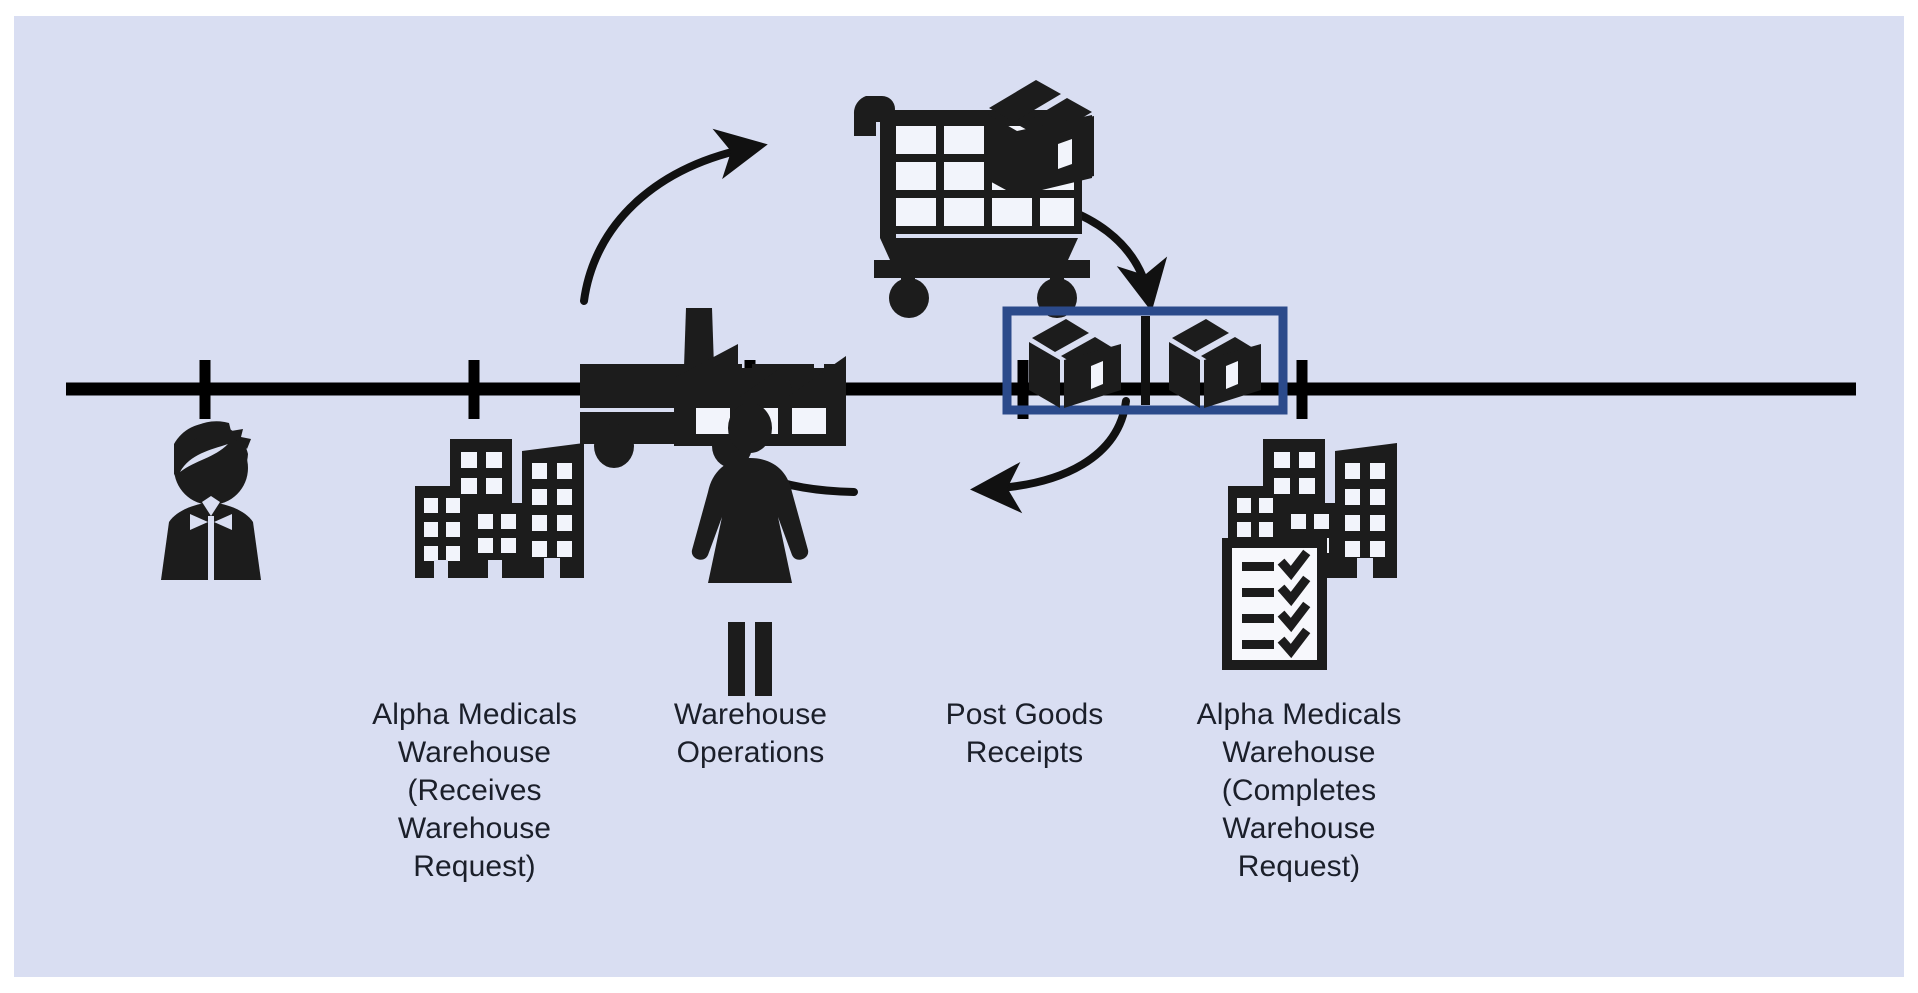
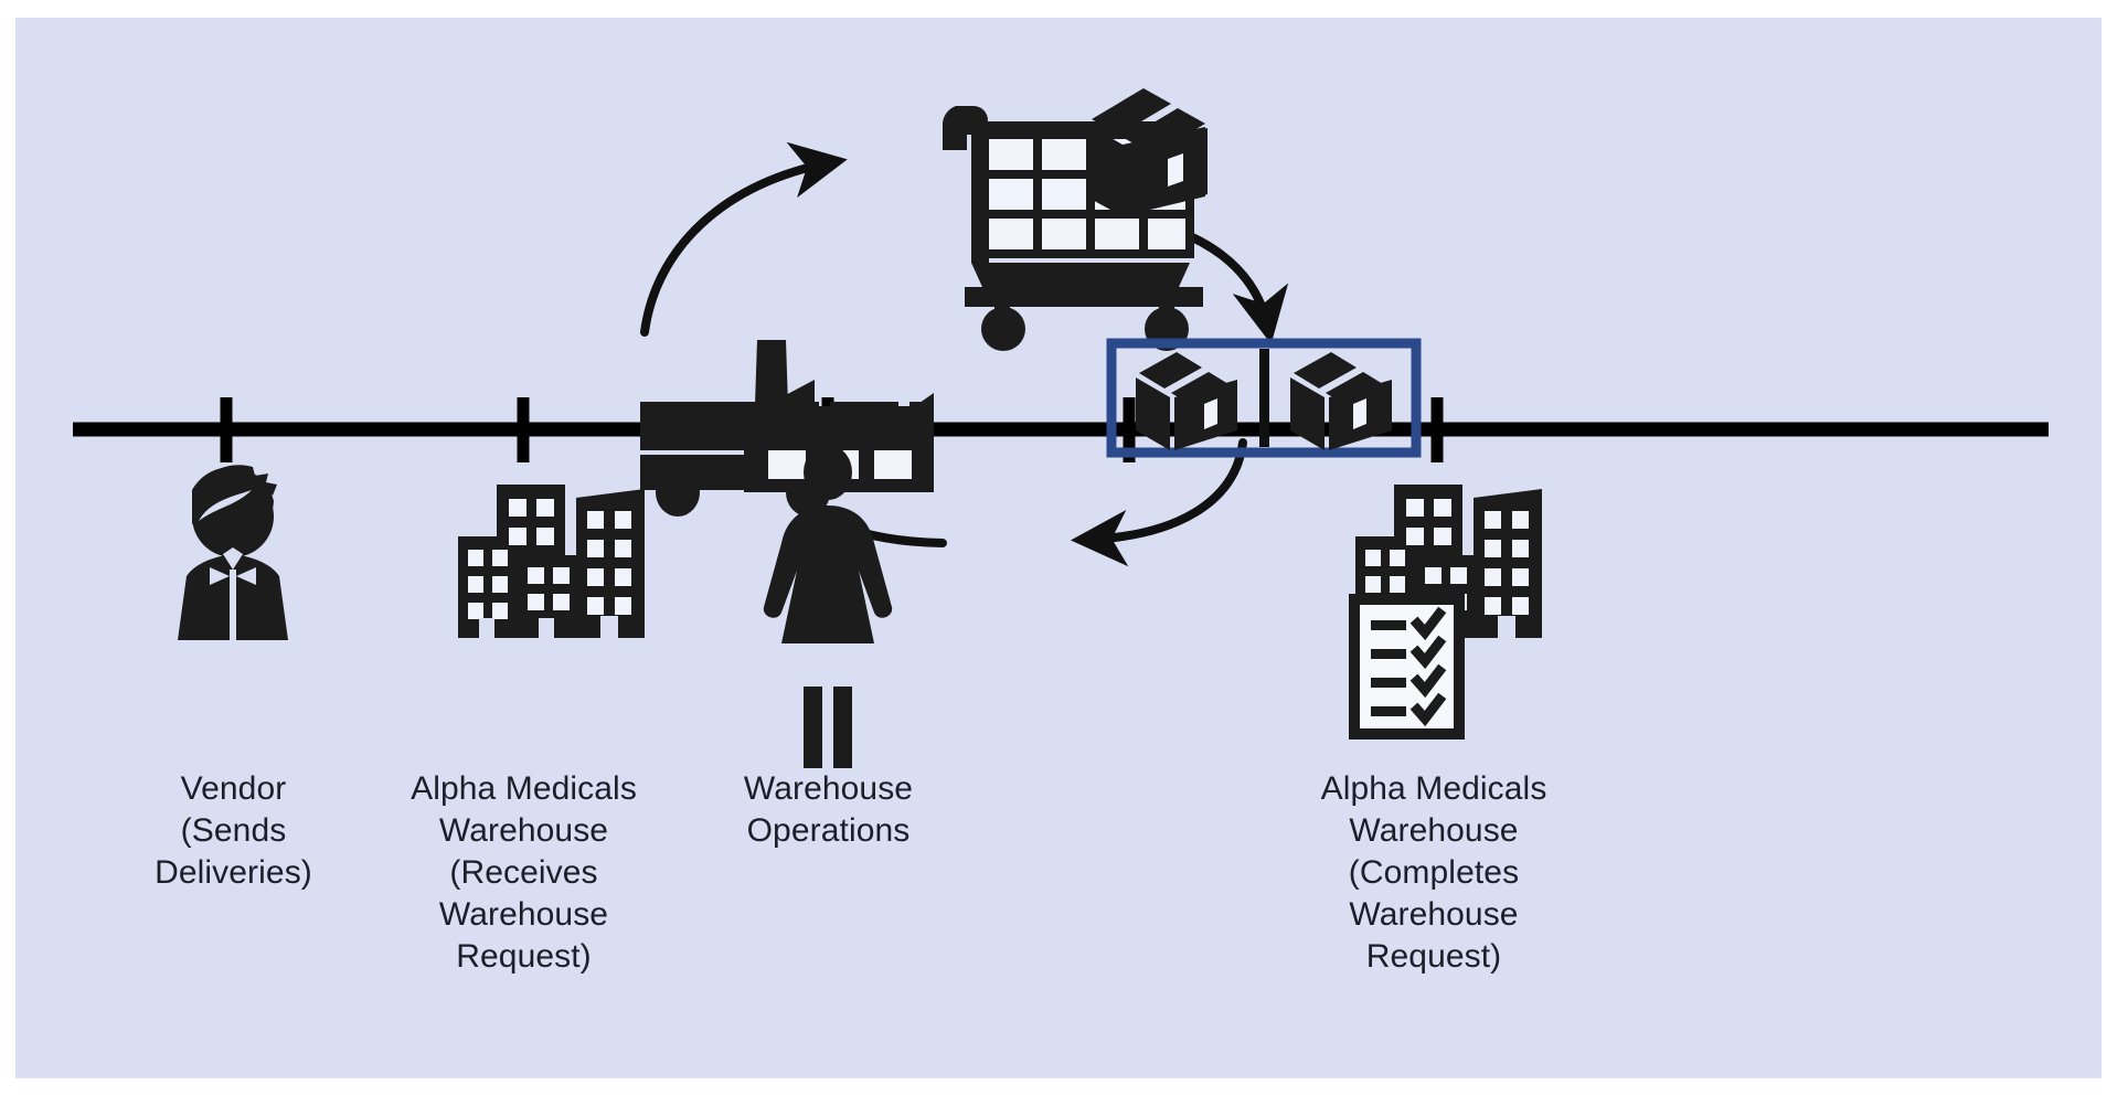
+ Vendor
+ (Sends
+ Deliveries)
  Alpha Medicals
  Warehouse
  (Receives
  Warehouse
  Request)
  Warehouse
  Operations
- Post Goods
- Receipts
  Alpha Medicals
  Warehouse
  (Completes
  Warehouse
  Request)
